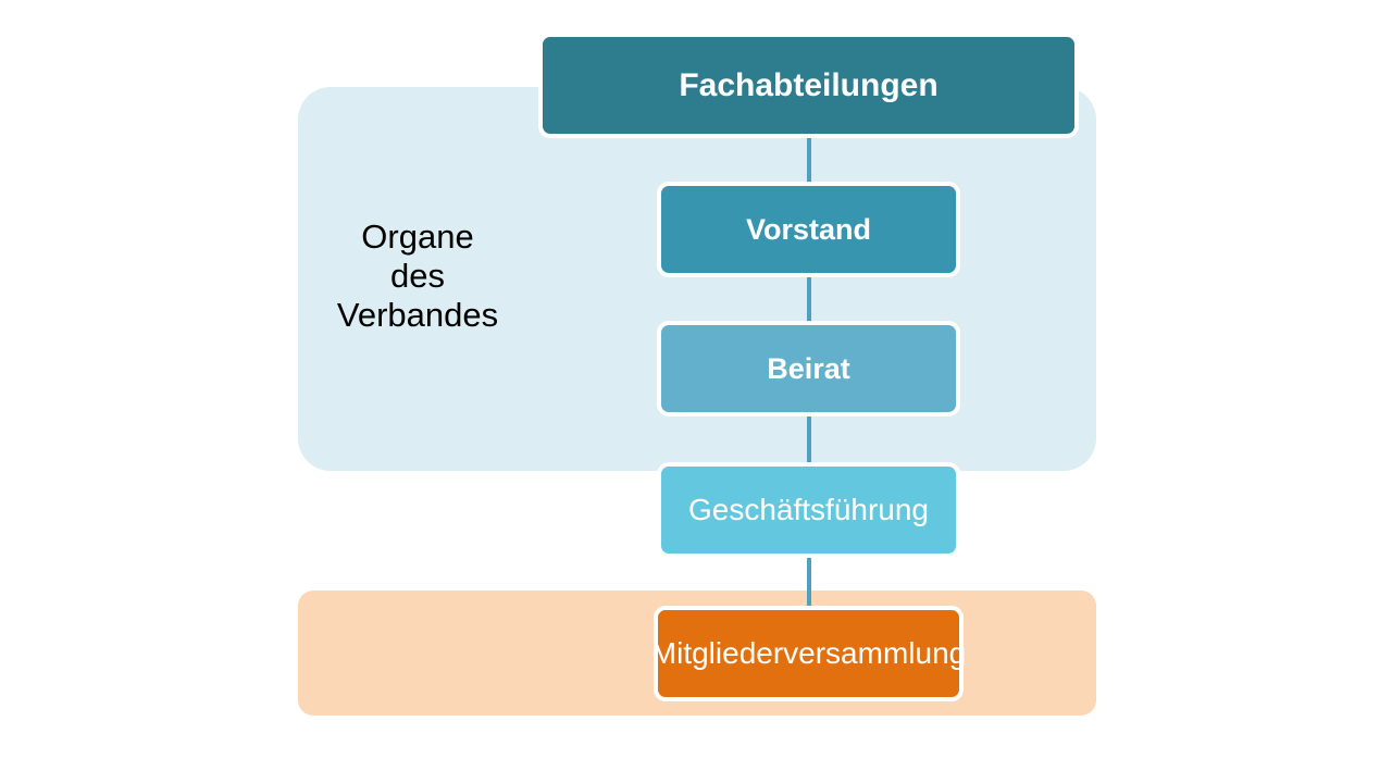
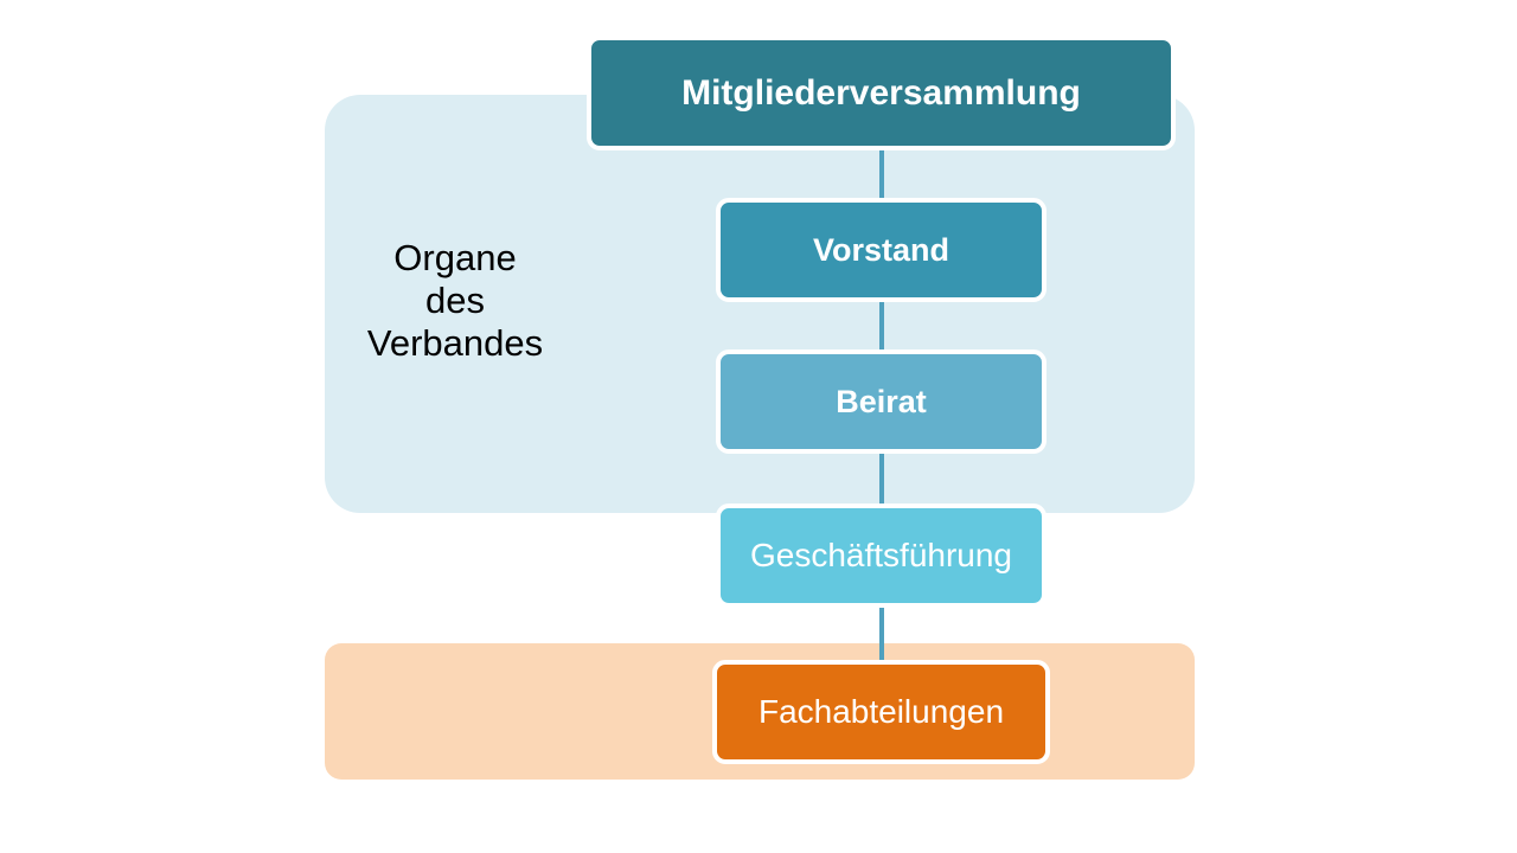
  Organe
  des
  Verbandes
- Fachabteilungen
+ Mitgliederversammlung
  Vorstand
  Beirat
  Geschäftsführung
- Mitgliederversammlung
+ Fachabteilungen
